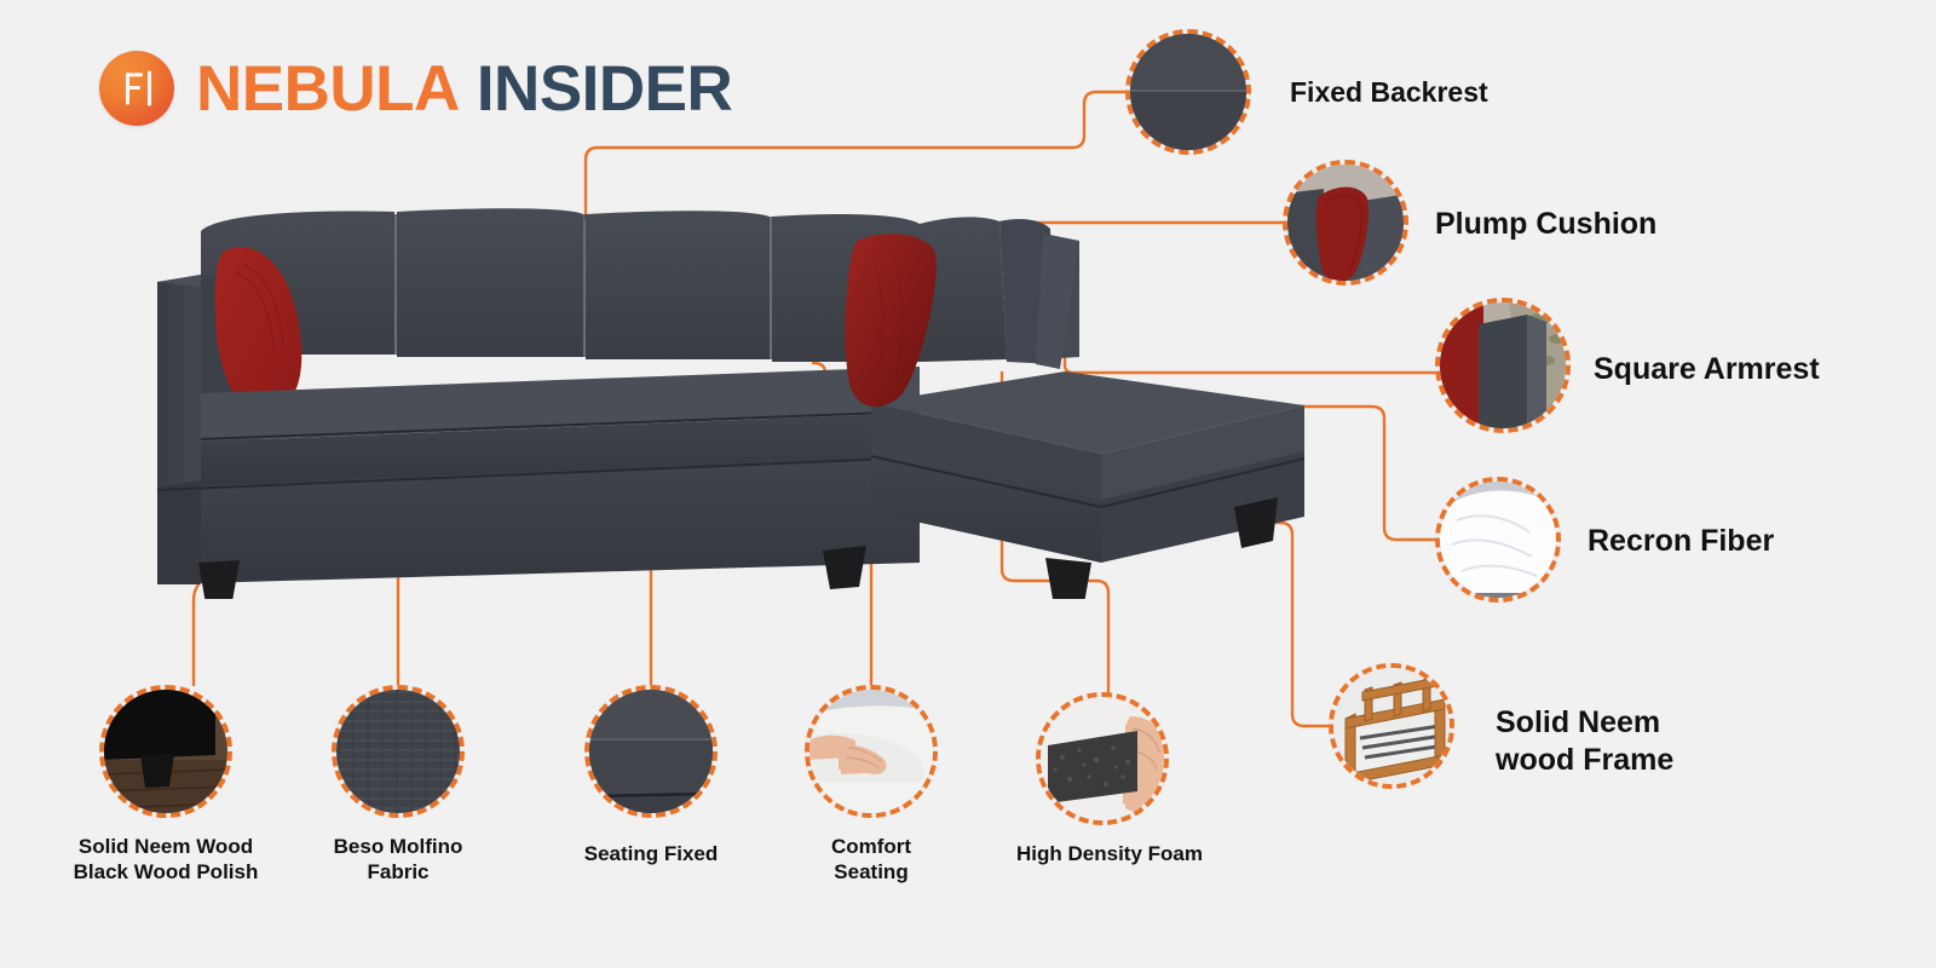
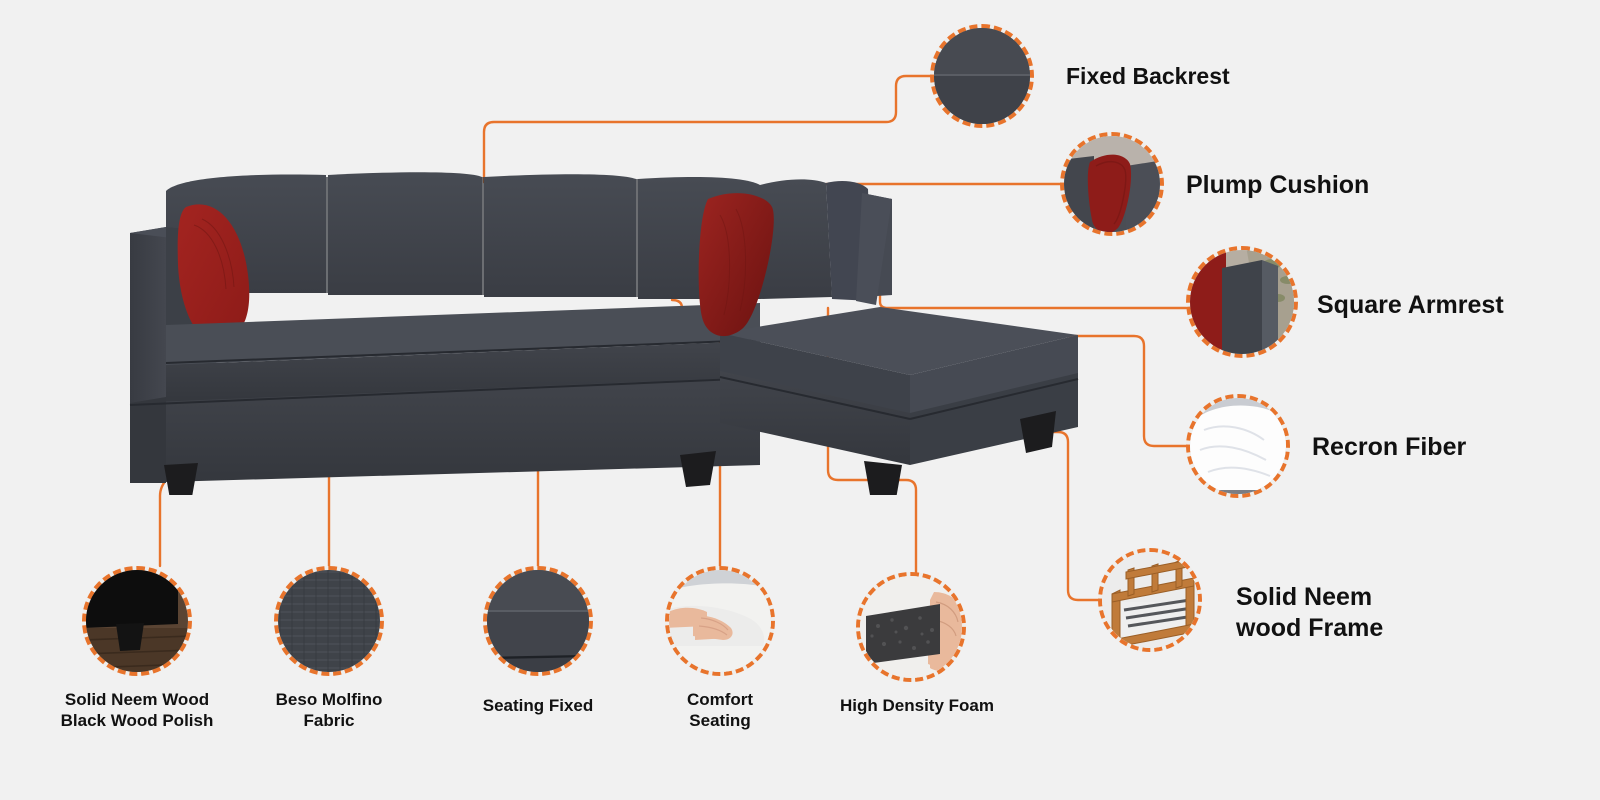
- NEBULA INSIDER
  Fixed Backrest
  Plump Cushion
  Square Armrest
  Recron Fiber
  Solid Neem
  wood Frame
  Solid Neem Wood
  Black Wood Polish
  Beso Molfino
  Fabric
  Seating Fixed
  Comfort
  Seating
  High Density Foam
